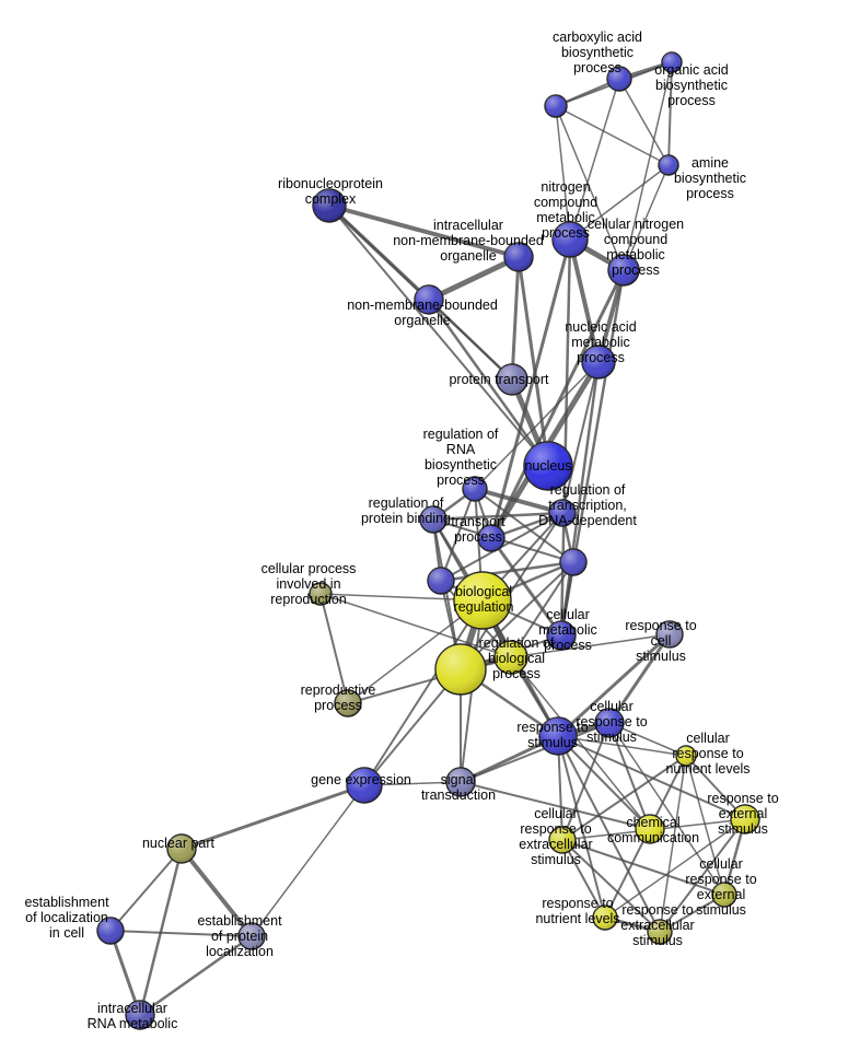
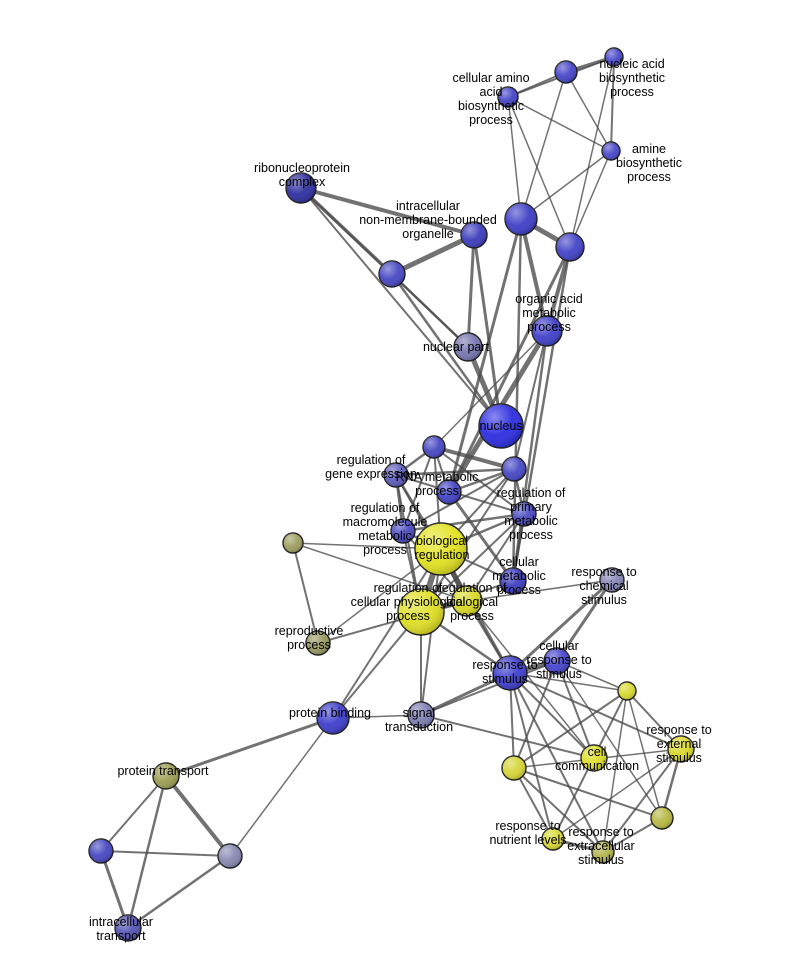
- carboxylic acid biosynthetic process
- organic acid biosynthetic process
+ nucleic acid biosynthetic process
+ cellular amino acid biosynthetic process
  amine biosynthetic process
  ribonucleoprotein complex
- nitrogen compound metabolic process
- cellular nitrogen compound metabolic process
  intracellular non-membrane-bounded organelle
- non-membrane-bounded organelle
- nucleic acid metabolic process
+ organic acid metabolic process
- protein transport
+ nuclear part
  nucleus
- regulation of RNA biosynthetic process
- regulation of transcription, DNA-dependent
- regulation of protein binding
+ regulation of gene expression
- transport process
+ RNA metabolic process
+ regulation of primary metabolic process
+ regulation of macromolecule metabolic process
  biological regulation
  cellular metabolic process
+ regulation of cellular physiological process
  regulation of biological process
- cellular process involved in reproduction
- response to cell stimulus
+ response to chemical stimulus
  reproductive process
  response to stimulus
  cellular response to stimulus
- cellular response to nutrient levels
- gene expression
+ protein binding
  signal transduction
  response to external stimulus
- cellular response to extracellular stimulus
- chemical communication
+ cell communication
- cellular response to external stimulus
- nuclear part
+ protein transport
  response to nutrient levels
  response to extracellular stimulus
- establishment of localization in cell
- establishment of protein localization
- intracellular RNA metabolic
+ intracellular transport
